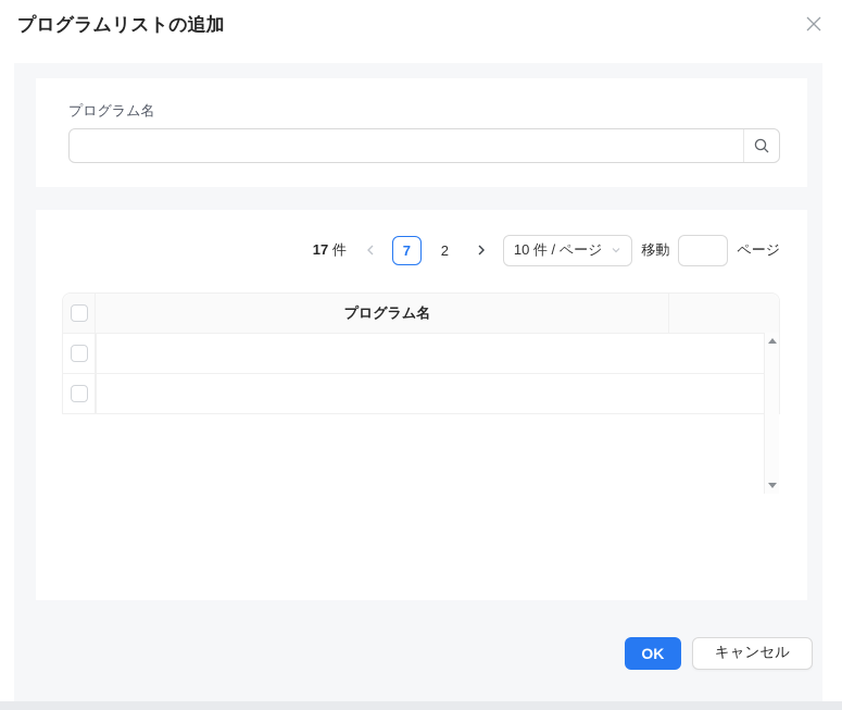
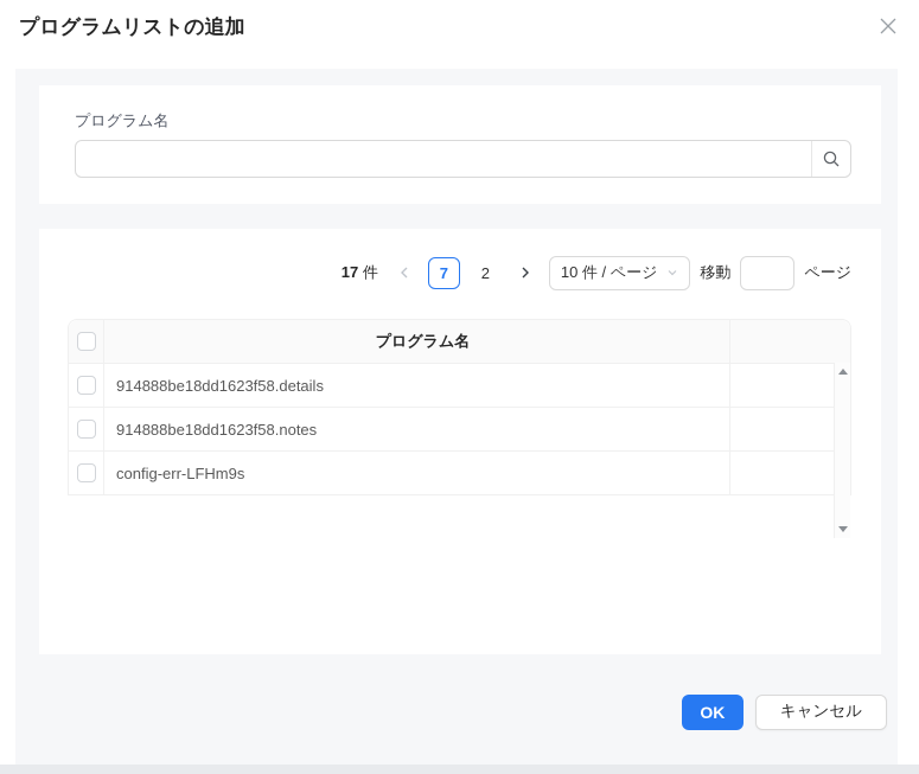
  プログラムリストの追加
  プログラム名
  17 件
  7
  2
  10 件 / ページ
  移動
  ページ
  プログラム名
+ 914888be18dd1623f58.details
+ 914888be18dd1623f58.notes
+ config-err-LFHm9s
  OK
  キャンセル
